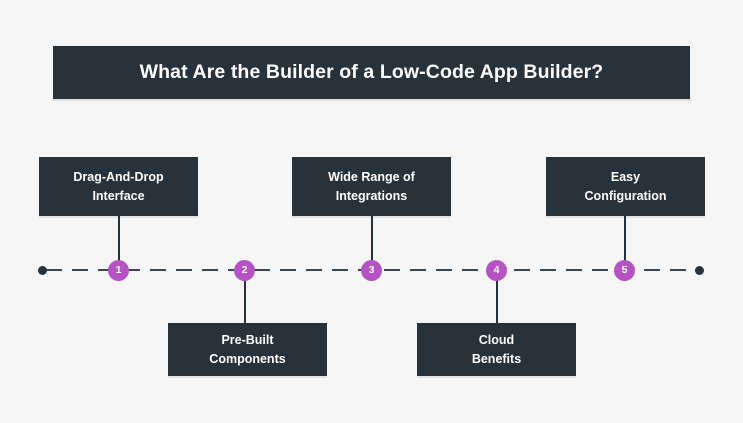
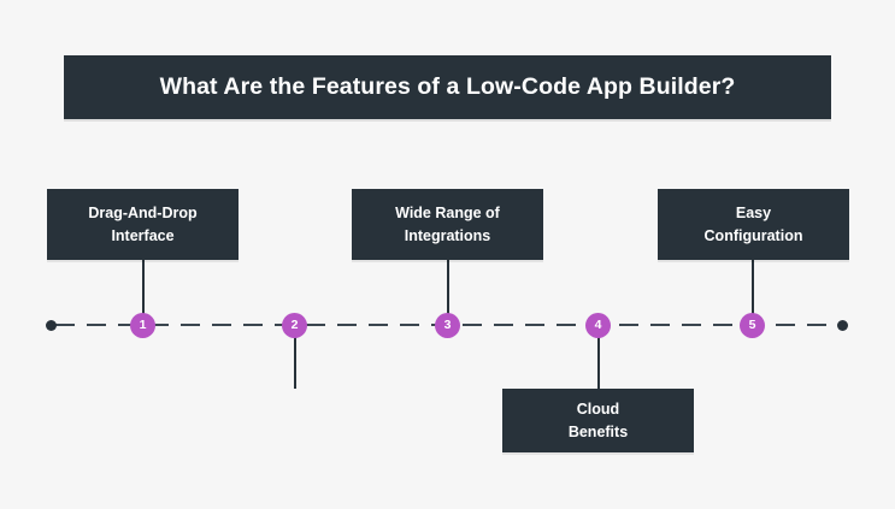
- What Are the Builder of a Low-Code App Builder?
+ What Are the Features of a Low-Code App Builder?
  Drag-And-Drop
  Interface
  1
- Pre-Built
- Components
  2
  Wide Range of
  Integrations
  3
  Cloud
  Benefits
  4
  Easy
  Configuration
  5
